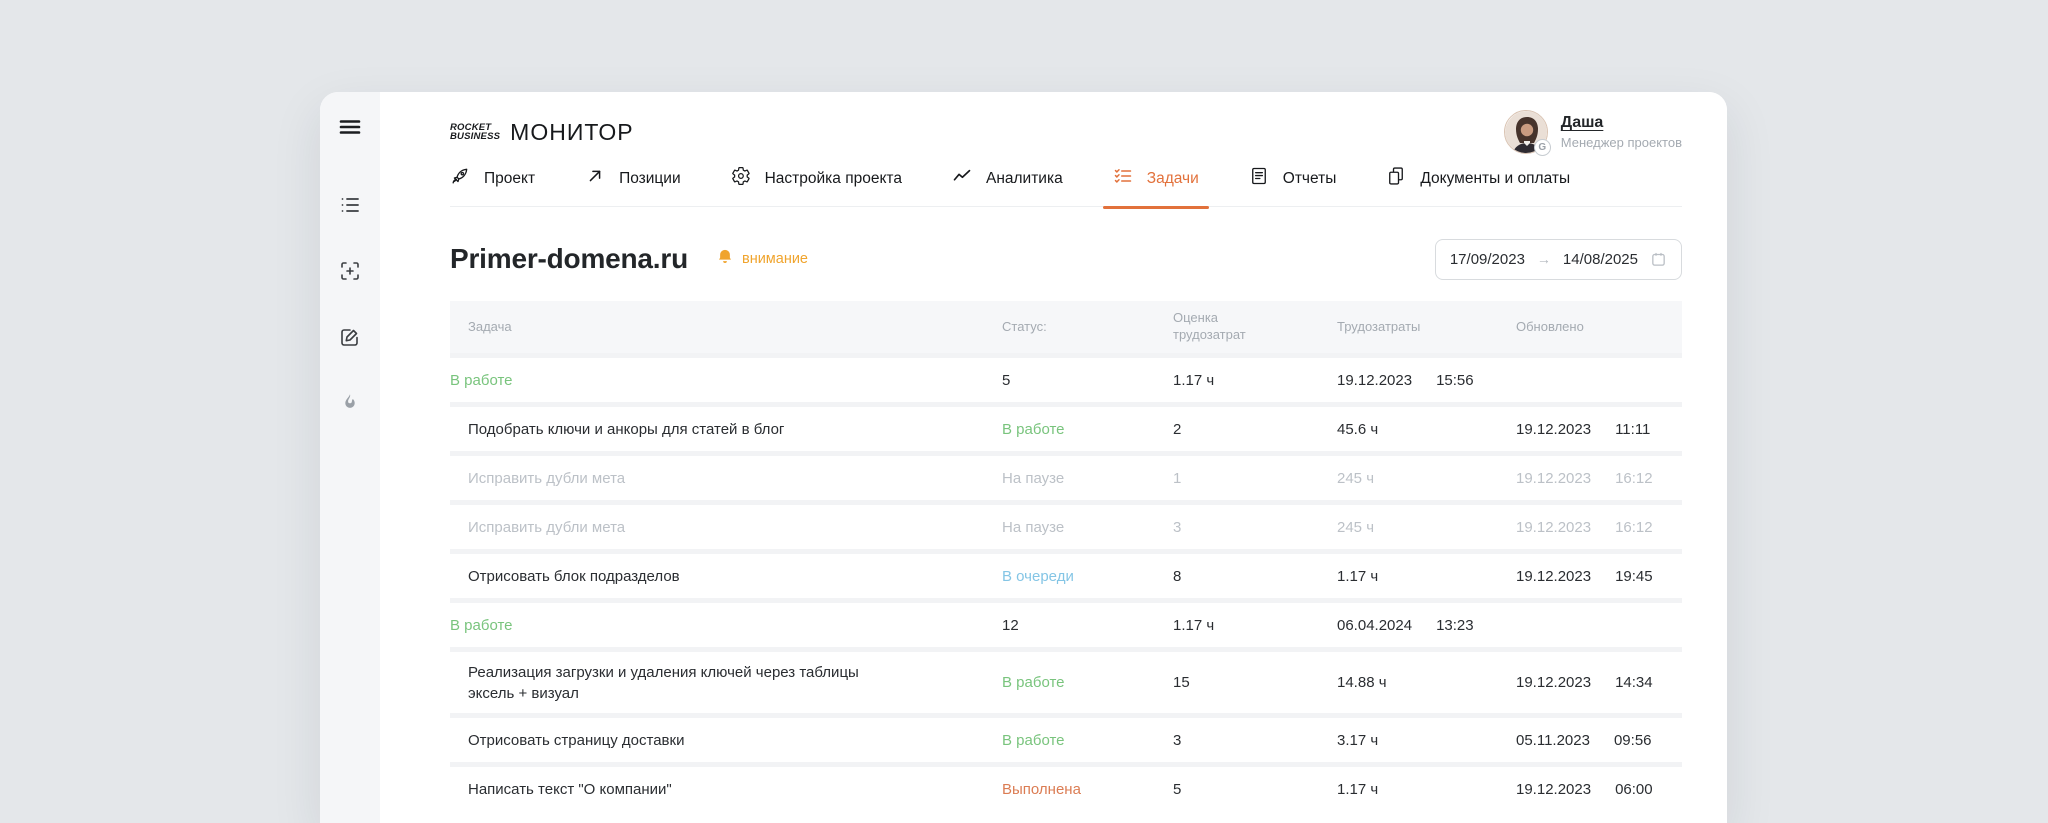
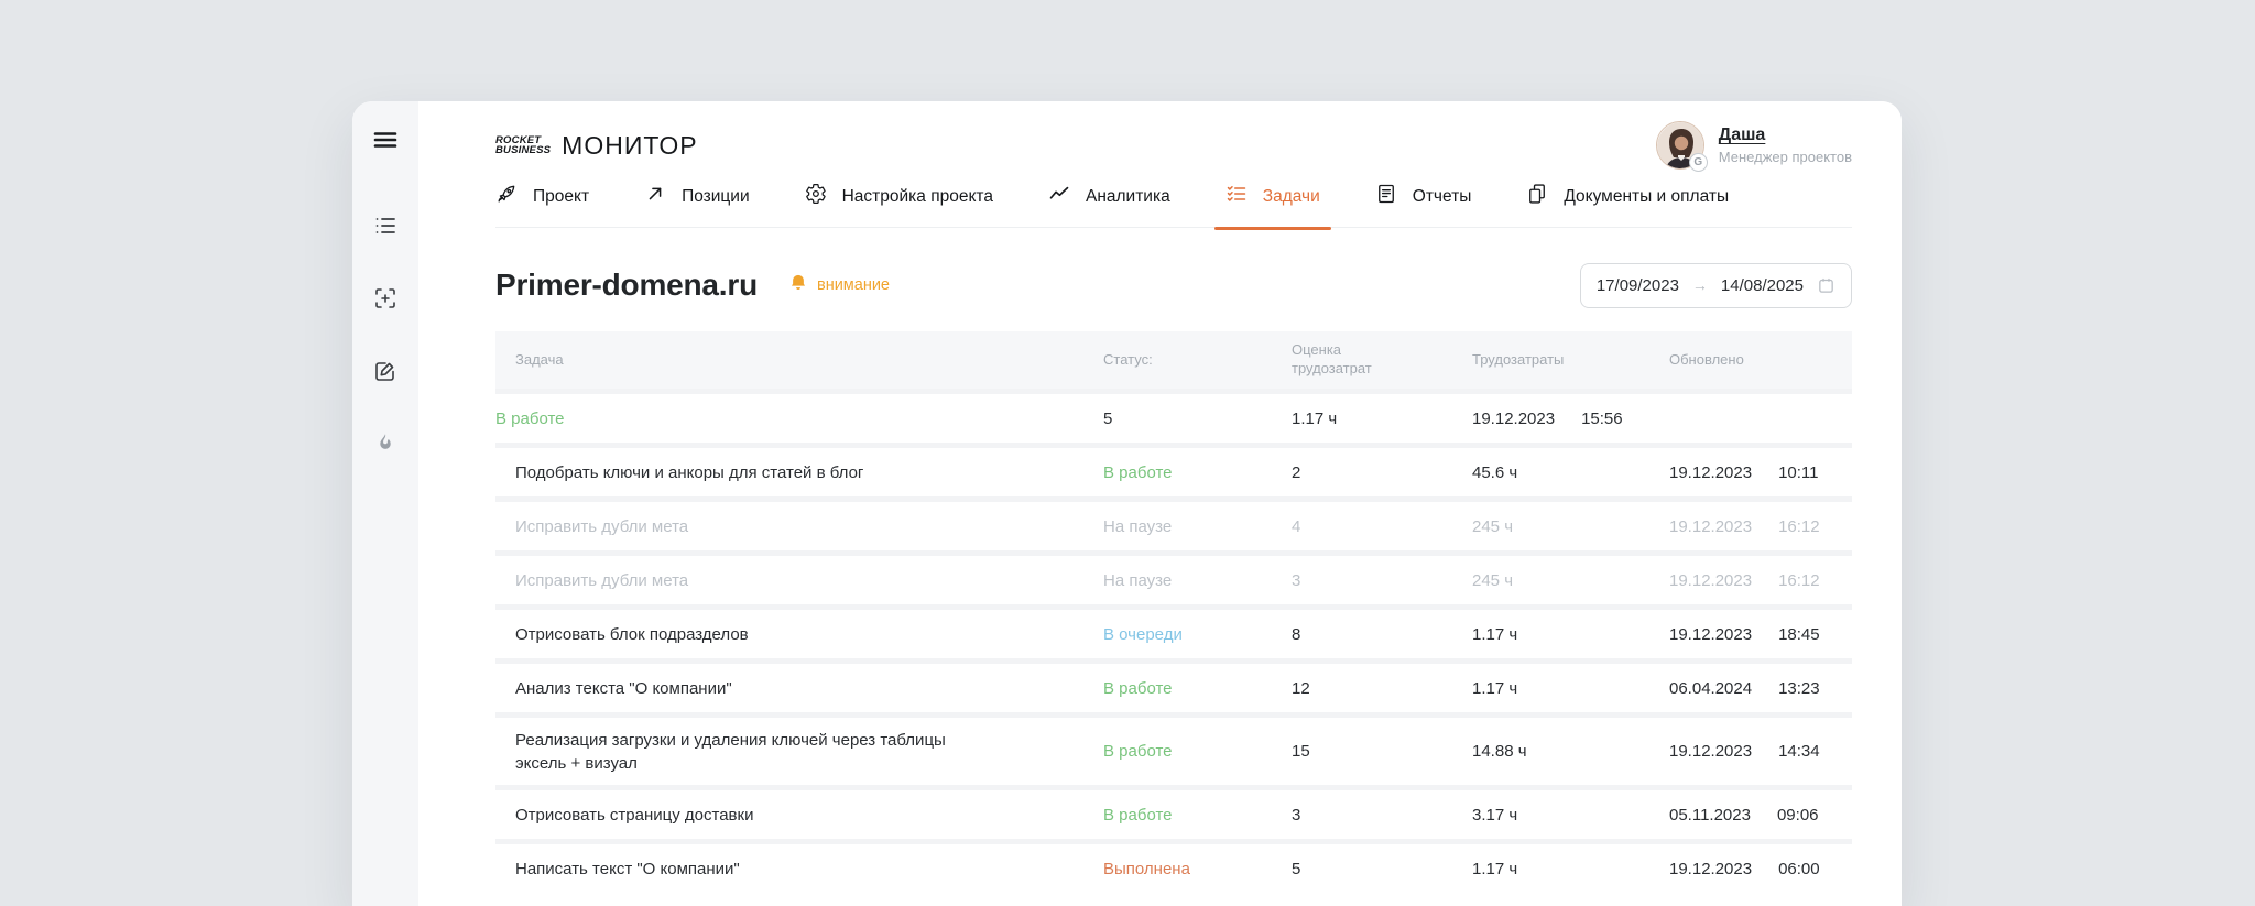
  ROCKET
  BUSINESS
  МОНИТОР
  G
  Даша
  Менеджер проектов
  Проект
  Позиции
  Настройка проекта
  Аналитика
  Задачи
  Отчеты
  Документы и оплаты
  Primer-domena.ru
  внимание
  17/09/2023
  →
  14/08/2025
  Задача
  Статус:
  Оценка трудозатрат
  Трудозатраты
  Обновлено
  В работе
  5
  1.17 ч
  19.12.2023
  15:56
  Подобрать ключи и анкоры для статей в блог
  В работе
  2
  45.6 ч
  19.12.2023
- 11:11
+ 10:11
  Исправить дубли мета
  На паузе
- 1
+ 4
  245 ч
  19.12.2023
  16:12
  Исправить дубли мета
  На паузе
  3
  245 ч
  19.12.2023
  16:12
  Отрисовать блок подразделов
  В очереди
  8
  1.17 ч
  19.12.2023
- 19:45
+ 18:45
+ Анализ текста "О компании"
  В работе
  12
  1.17 ч
  06.04.2024
  13:23
  Реализация загрузки и удаления ключей через таблицы эксель + визуал
  В работе
  15
  14.88 ч
  19.12.2023
  14:34
  Отрисовать страницу доставки
  В работе
  3
  3.17 ч
  05.11.2023
- 09:56
+ 09:06
  Написать текст "О компании"
  Выполнена
  5
  1.17 ч
  19.12.2023
  06:00
